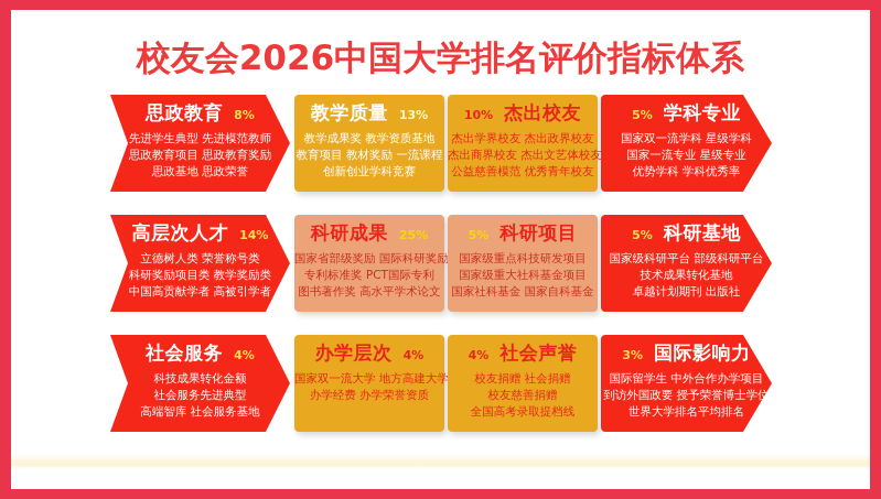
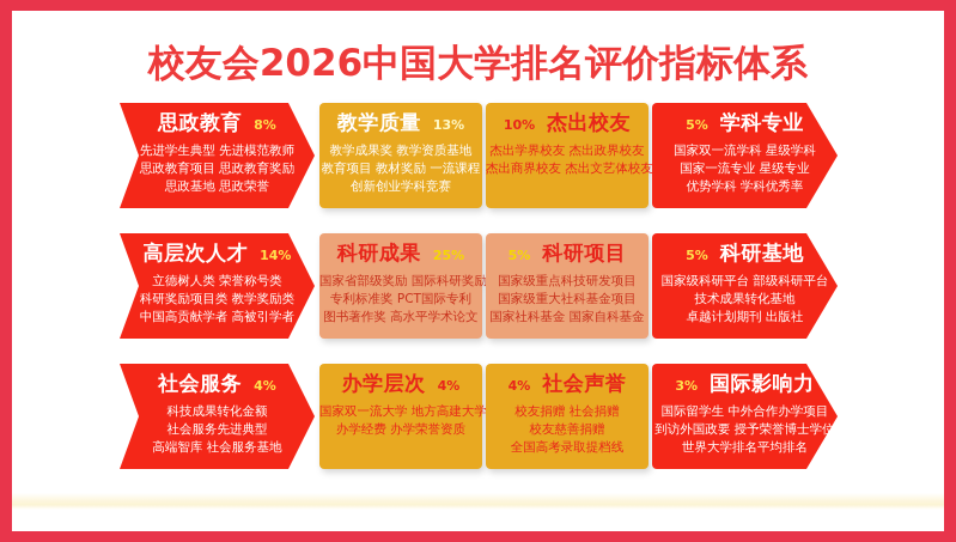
  校友会2026中国大学排名评价指标体系
  思政教育
  8%
  先进学生典型 先进模范教师
  思政教育项目 思政教育奖励
  思政基地 思政荣誉
  教学质量
  13%
  教学成果奖 教学资质基地
  教育项目 教材奖励 一流课程
  创新创业学科竞赛
  10%
  杰出校友
  杰出学界校友 杰出政界校友
  杰出商界校友 杰出文艺体校友
- 公益慈善模范 优秀青年校友
  5%
  学科专业
  国家双一流学科 星级学科
  国家一流专业 星级专业
  优势学科 学科优秀率
  高层次人才
  14%
  立德树人类 荣誉称号类
  科研奖励项目类 教学奖励类
  中国高贡献学者 高被引学者
  科研成果
  25%
  国家省部级奖励 国际科研奖励
  专利标准奖 PCT国际专利
  图书著作奖 高水平学术论文
  5%
  科研项目
  国家级重点科技研发项目
  国家级重大社科基金项目
  国家社科基金 国家自科基金
  5%
  科研基地
  国家级科研平台 部级科研平台
  技术成果转化基地
  卓越计划期刊 出版社
  社会服务
  4%
  科技成果转化金额
  社会服务先进典型
  高端智库 社会服务基地
  办学层次
  4%
  国家双一流大学 地方高建大学
  办学经费 办学荣誉资质
  4%
  社会声誉
  校友捐赠 社会捐赠
  校友慈善捐赠
  全国高考录取提档线
  3%
  国际影响力
  国际留学生 中外合作办学项目
  到访外国政要 授予荣誉博士学位
  世界大学排名平均排名
